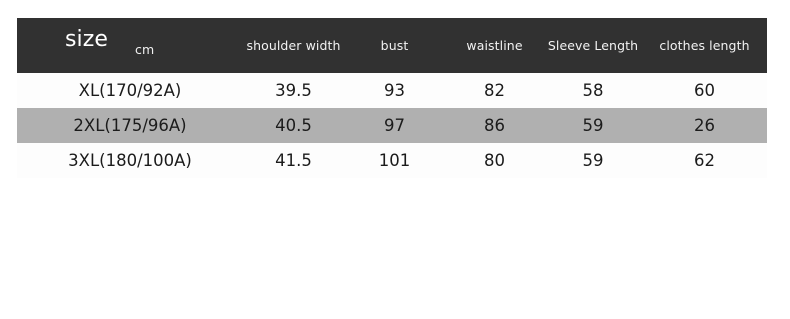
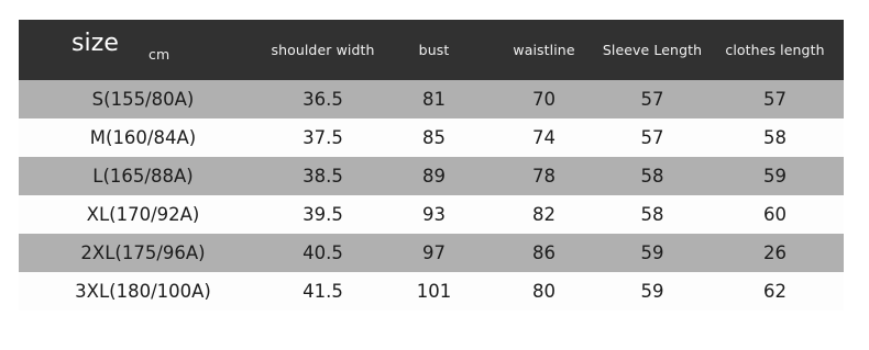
  size cm	shoulder width	bust	waistline	Sleeve Length	clothes length
+ S(155/80A)	36.5	81	70	57	57
+ M(160/84A)	37.5	85	74	57	58
+ L(165/88A)	38.5	89	78	58	59
  XL(170/92A)	39.5	93	82	58	60
  2XL(175/96A)	40.5	97	86	59	26
  3XL(180/100A)	41.5	101	80	59	62
